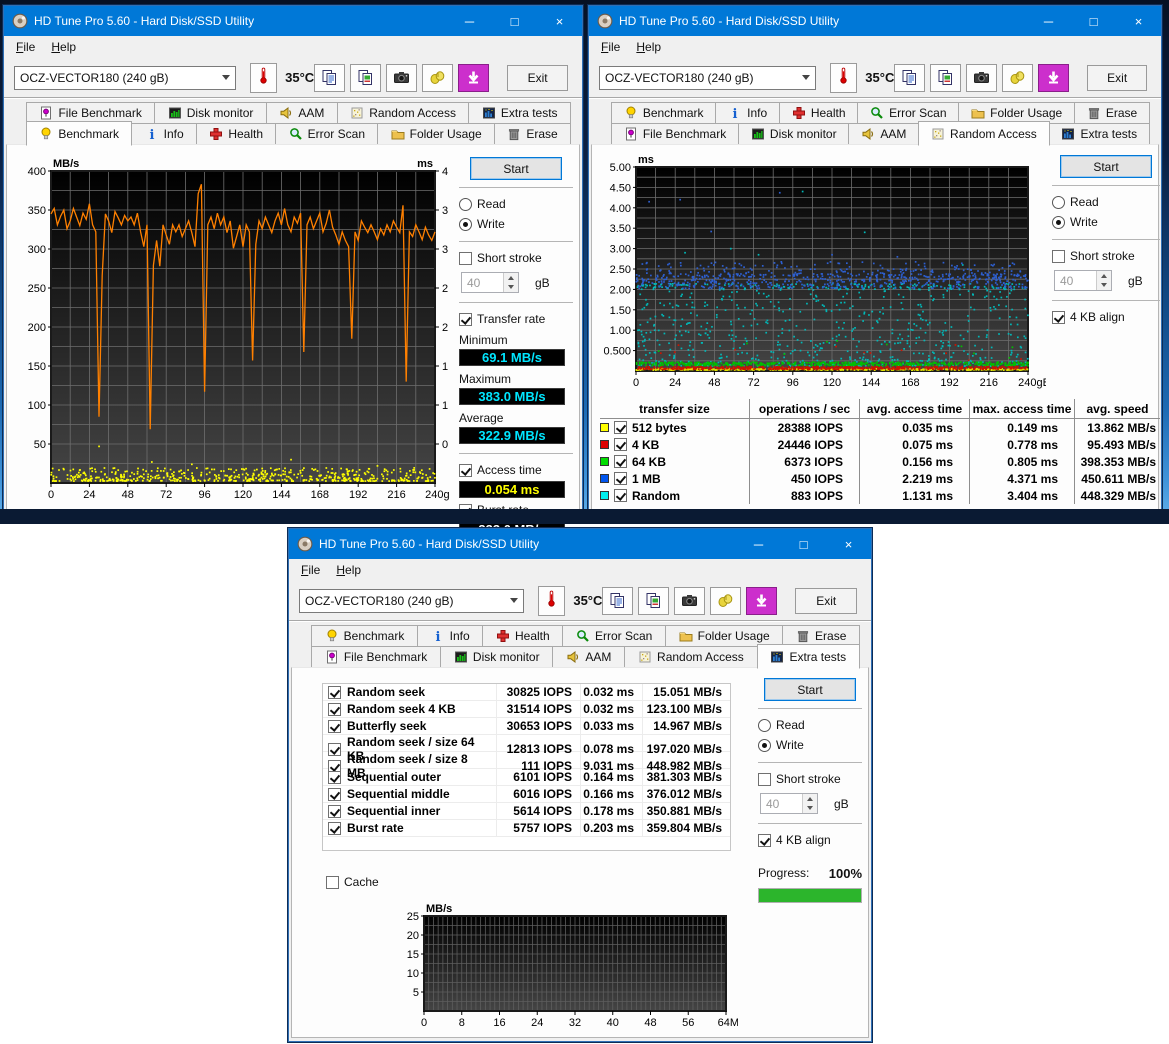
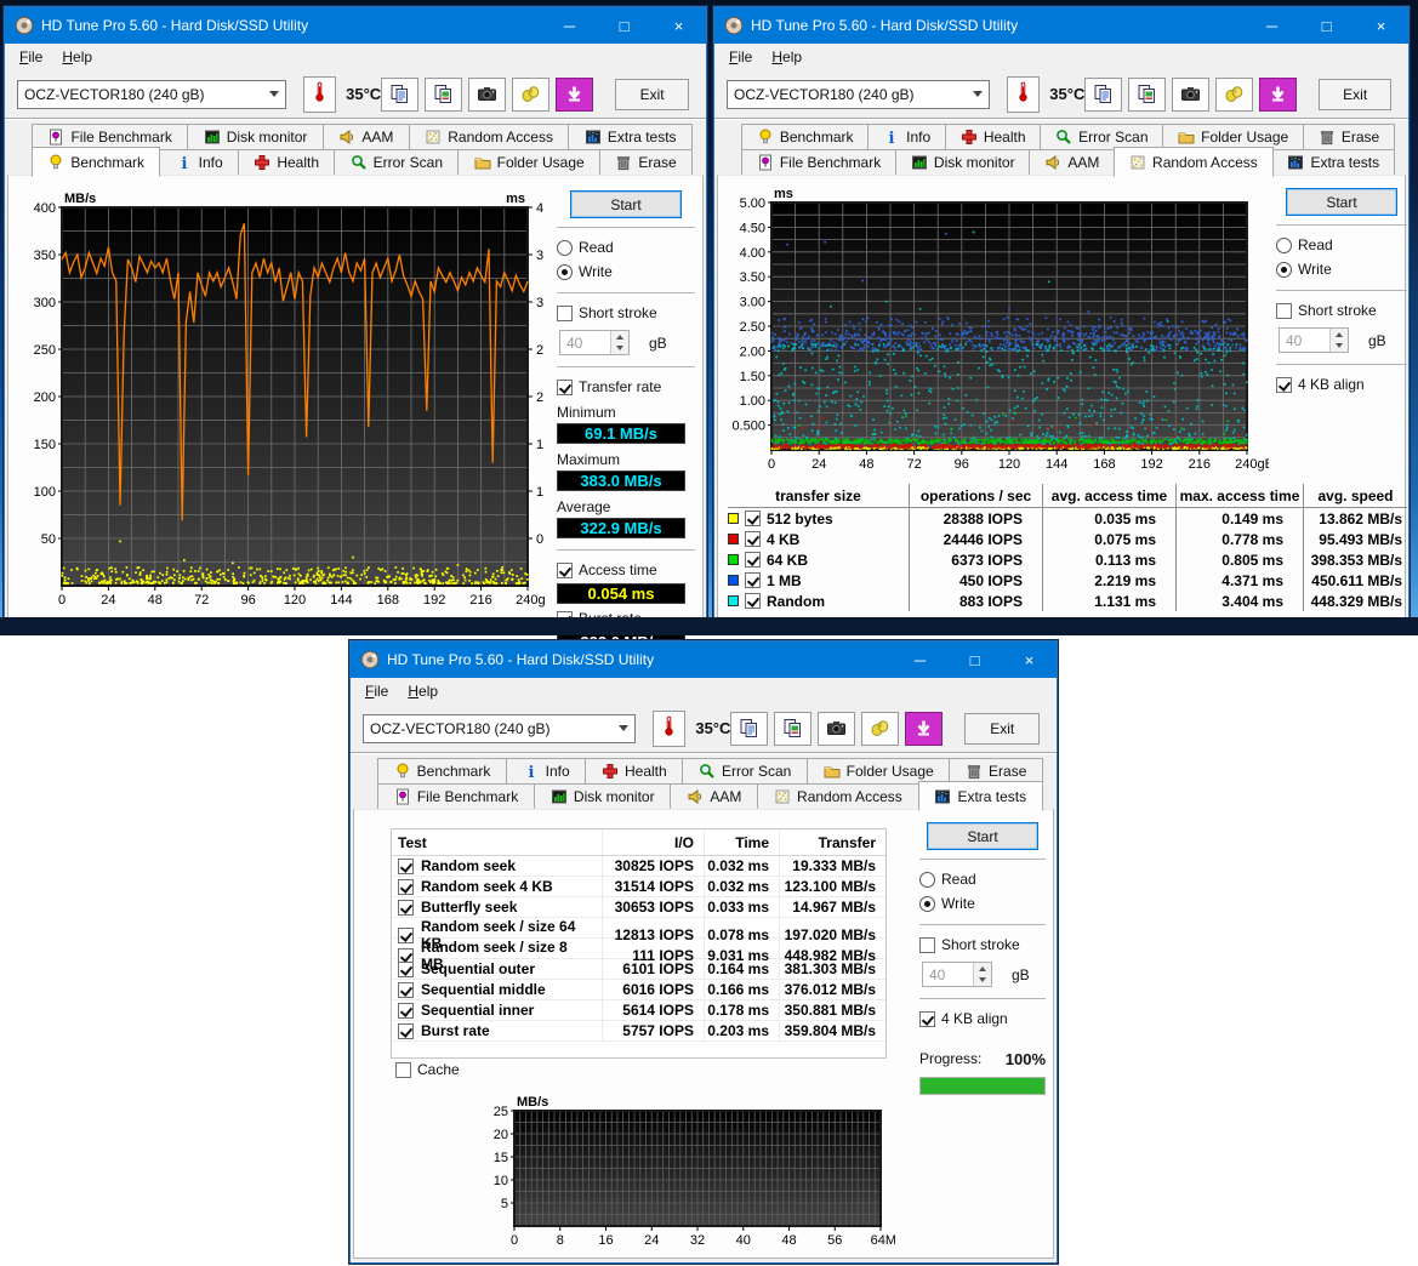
  HD Tune Pro 5.60 - Hard Disk/SSD Utility
  ─
  □
  ×
  File
  Help
  OCZ-VECTOR180 (240 gB)
  35°C
  Exit
  File Benchmark
  Disk monitor
  AAM
  Random Access
  Extra tests
  Benchmark
  i
  Info
  Health
  Error Scan
  Folder Usage
  Erase
  50
  100
  150
  200
  250
  300
  350
  400
  MB/s
  ms
  0
  24
  48
  72
  96
  120
  144
  168
  192
  216
  240g
  Start
  Read
  Write
  Short stroke
  40
  gB
  Transfer rate
  Minimum
  69.1 MB/s
  Maximum
  383.0 MB/s
  Average
  322.9 MB/s
  Access time
  0.054 ms
  HD Tune Pro 5.60 - Hard Disk/SSD Utility
  ─
  □
  ×
  File
  Help
  OCZ-VECTOR180 (240 gB)
  35°C
  Exit
  Benchmark
  i
  Info
  Health
  Error Scan
  Folder Usage
  Erase
  File Benchmark
  Disk monitor
  AAM
  Random Access
  Extra tests
  0.500
  1.00
  1.50
  2.00
  2.50
  3.00
  3.50
  4.00
  4.50
  5.00
  ms
  0
  24
  48
  72
  96
  120
  144
  168
  192
  216
  240g
  transfer size
  operations / sec
  avg. access time
  max. access time
  avg. speed
  512 bytes
  28388 IOPS
  0.035 ms
  0.149 ms
  13.862 MB/s
  4 KB
  24446 IOPS
  0.075 ms
  0.778 ms
  95.493 MB/s
  64 KB
  6373 IOPS
- 0.156 ms
+ 0.113 ms
  0.805 ms
  398.353 MB/s
  1 MB
  450 IOPS
  2.219 ms
  4.371 ms
  450.611 MB/s
  Random
  883 IOPS
  1.131 ms
  3.404 ms
  448.329 MB/s
  Start
  Read
  Write
  Short stroke
  40
  gB
  4 KB align
  HD Tune Pro 5.60 - Hard Disk/SSD Utility
  ─
  □
  ×
  File
  Help
  OCZ-VECTOR180 (240 gB)
  35°C
  Exit
  Benchmark
  i
  Info
  Health
  Error Scan
  Folder Usage
  Erase
  File Benchmark
  Disk monitor
  AAM
  Random Access
  Extra tests
+ Test
+ I/O
+ Time
+ Transfer
  Random seek
  30825 IOPS
  0.032 ms
- 15.051 MB/s
+ 19.333 MB/s
  Random seek 4 KB
  31514 IOPS
  0.032 ms
  123.100 MB/s
  Butterfly seek
  30653 IOPS
  0.033 ms
  14.967 MB/s
  Random seek / size 64 KB
  12813 IOPS
  0.078 ms
  197.020 MB/s
  Random seek / size 8 MB
  111 IOPS
  9.031 ms
  448.982 MB/s
  Sequential outer
  6101 IOPS
  0.164 ms
  381.303 MB/s
  Sequential middle
  6016 IOPS
  0.166 ms
  376.012 MB/s
  Sequential inner
  5614 IOPS
  0.178 ms
  350.881 MB/s
  Burst rate
  5757 IOPS
  0.203 ms
  359.804 MB/s
  Cache
  5
  10
  15
  20
  25
  MB/s
  0
  8
  16
  24
  32
  40
  48
  56
  64M
  Start
  Read
  Write
  Short stroke
  40
  gB
  4 KB align
  Progress:
  100%
